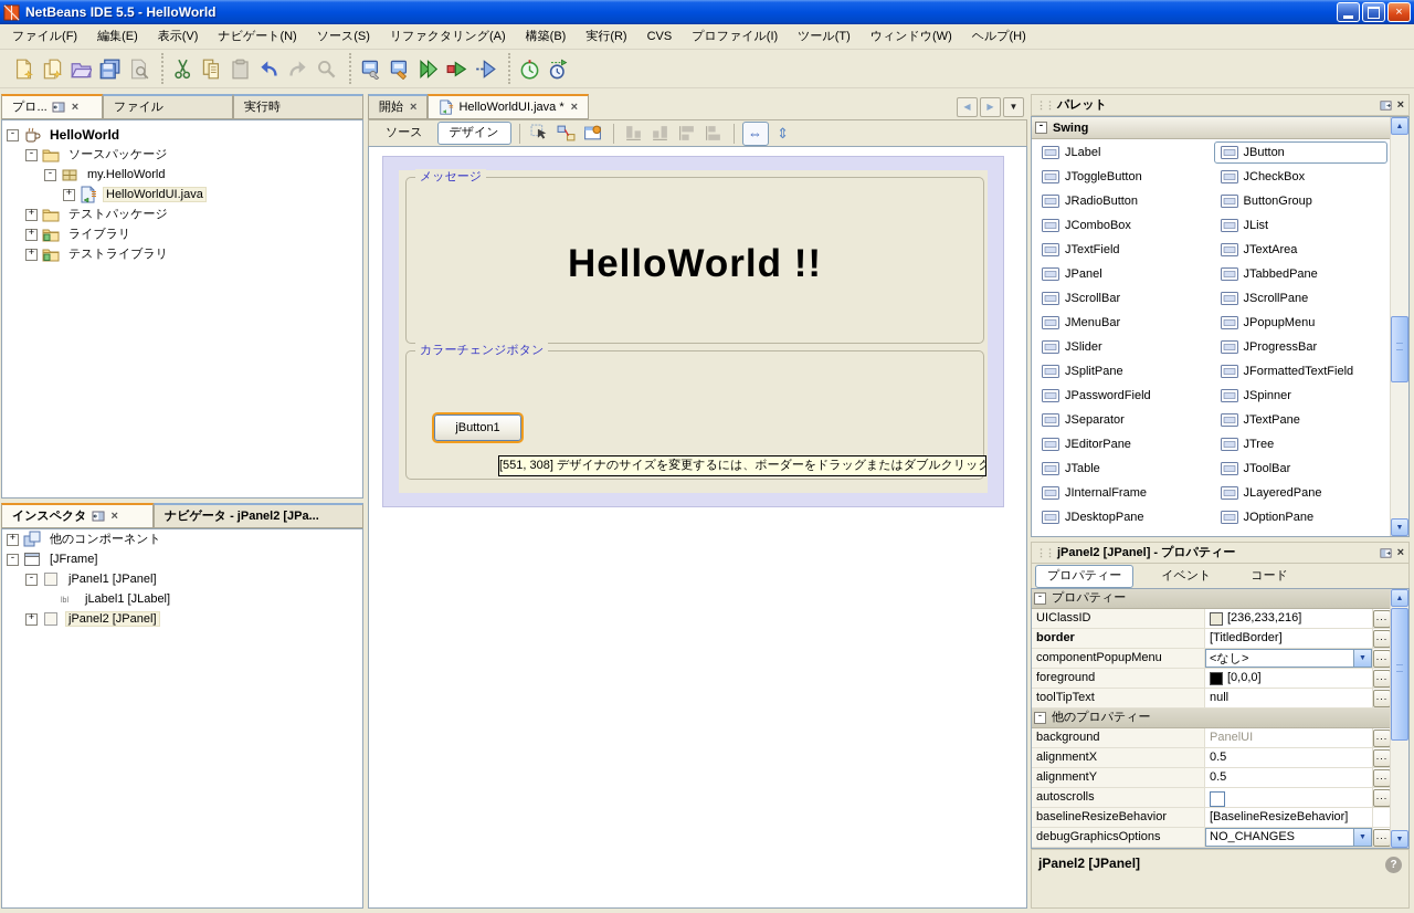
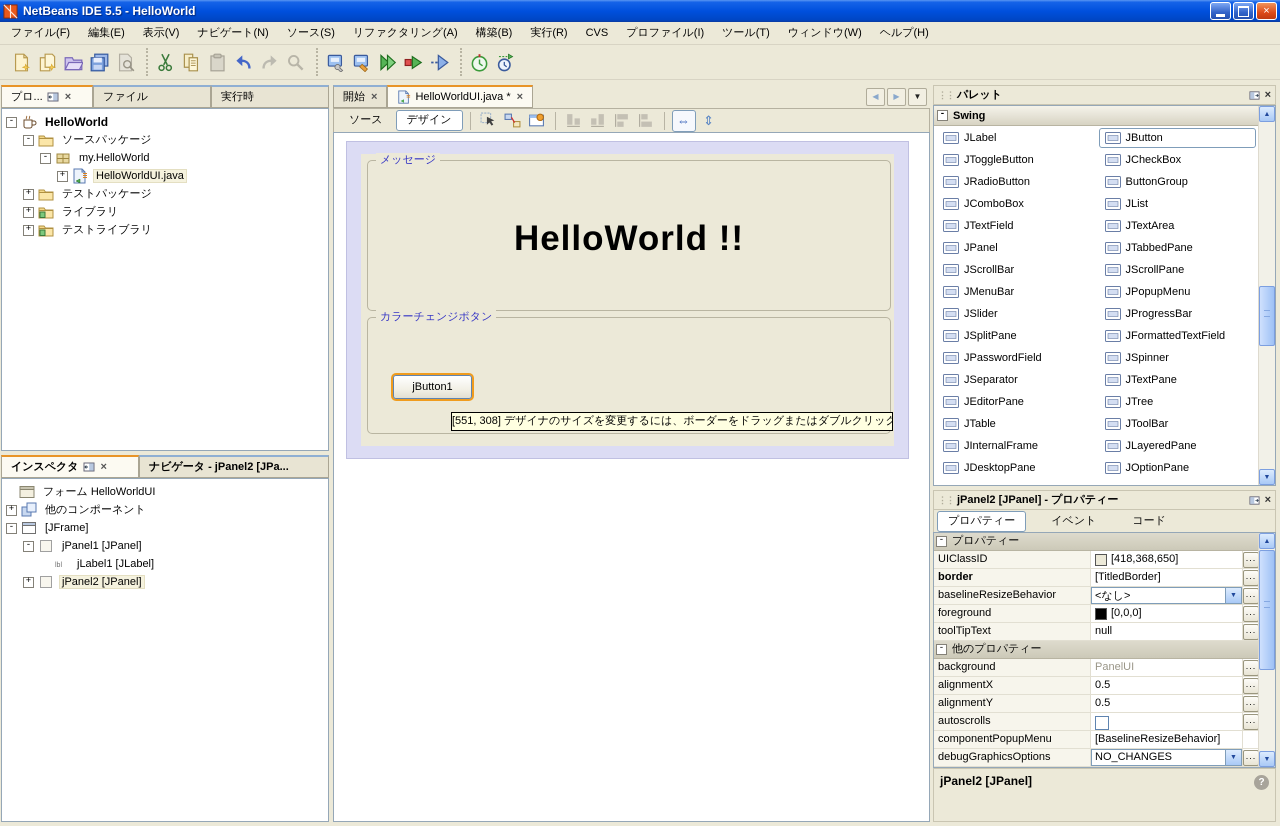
  NetBeans IDE 5.5 - HelloWorld
  ×
  ファイル(F)
  編集(E)
  表示(V)
  ナビゲート(N)
  ソース(S)
  リファクタリング(A)
  構築(B)
  実行(R)
  CVS
  プロファイル(I)
  ツール(T)
  ウィンドウ(W)
  ヘルプ(H)
  プロ...
  ×
  ファイル
  実行時
  -
  HelloWorld
  -
  ソースパッケージ
  -
  my.HelloWorld
  +
  HelloWorldUI.java
  +
  テストパッケージ
  +
  ライブラリ
  +
  テストライブラリ
  インスペクタ
  ×
  ナビゲータ - jPanel2 [JPa...
+ フォーム HelloWorldUI
  +
  他のコンポーネント
  -
  [JFrame]
  -
  jPanel1 [JPanel]
  jLabel1 [JLabel]
  +
  jPanel2 [JPanel]
  開始
  ×
  HelloWorldUI.java *
  ×
  ◀
  ▶
  ▼
  ソース
  デザイン
  ⇔
  ⇕
  メッセージ
  HelloWorld !!
  カラーチェンジボタン
  jButton1
  [551, 308] デザイナのサイズを変更するには、ボーダーをドラッグまたはダブルクリック
  ⋮⋮
  パレット
  ×
  -
  Swing
  JLabel
  JButton
  JToggleButton
  JCheckBox
  JRadioButton
  ButtonGroup
  JComboBox
  JList
  JTextField
  JTextArea
  JPanel
  JTabbedPane
  JScrollBar
  JScrollPane
  JMenuBar
  JPopupMenu
  JSlider
  JProgressBar
  JSplitPane
  JFormattedTextField
  JPasswordField
  JSpinner
  JSeparator
  JTextPane
  JEditorPane
  JTree
  JTable
  JToolBar
  JInternalFrame
  JLayeredPane
  JDesktopPane
  JOptionPane
  ⋮⋮
  jPanel2 [JPanel] - プロパティー
  ×
  プロパティー
  イベント
  コード
  -
  プロパティー
  UIClassID
- [236,233,216]
+ [418,368,650]
  ...
  border
  [TitledBorder]
  ...
- componentPopupMenu
+ baselineResizeBehavior
  <なし>
  ...
  foreground
  [0,0,0]
  ...
  toolTipText
  null
  ...
  -
  他のプロパティー
  background
  PanelUI
  ...
  alignmentX
  0.5
  ...
  alignmentY
  0.5
  ...
  autoscrolls
  ...
- baselineResizeBehavior
+ componentPopupMenu
  [BaselineResizeBehavior]
  debugGraphicsOptions
  NO_CHANGES
  ...
  jPanel2 [JPanel]
  ?
